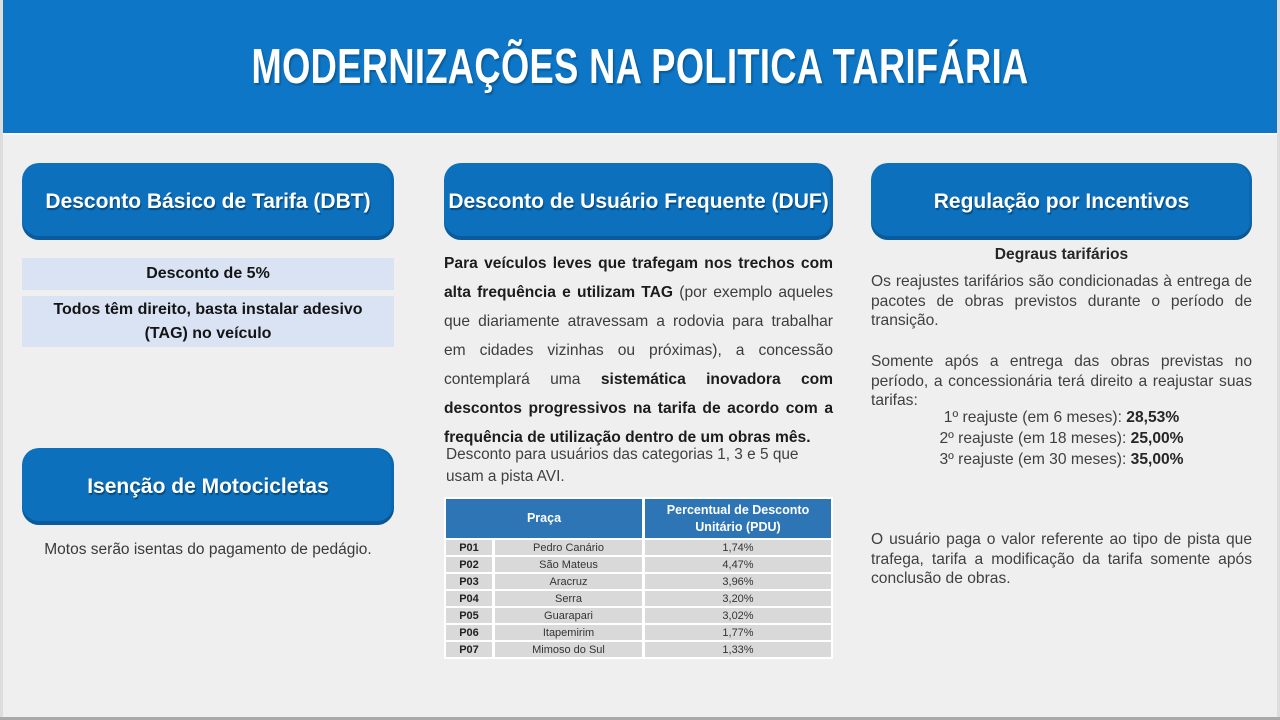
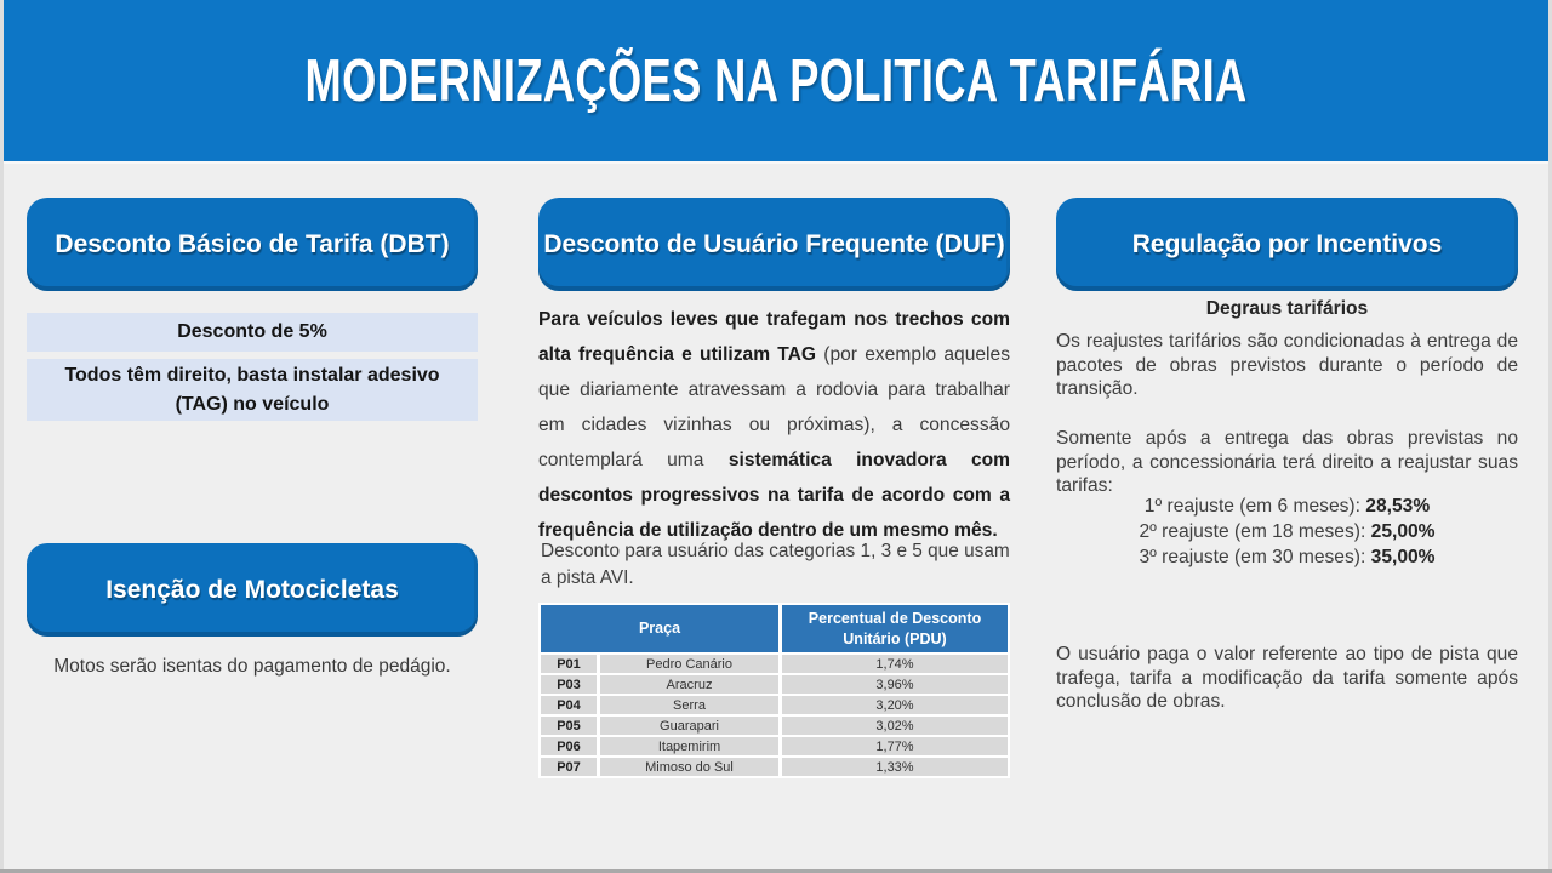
  MODERNIZAÇÕES NA POLITICA TARIFÁRIA
  Desconto Básico de Tarifa (DBT)
  Desconto de 5%
  Todos têm direito, basta instalar adesivo (TAG) no veículo
  Isenção de Motocicletas
  Motos serão isentas do pagamento de pedágio.
  Desconto de Usuário Frequente (DUF)
- Para veículos leves que trafegam nos trechos com alta frequência e utilizam TAG (por exemplo aqueles que diariamente atravessam a rodovia para trabalhar em cidades vizinhas ou próximas), a concessão contemplará uma sistemática inovadora com descontos progressivos na tarifa de acordo com a frequência de utilização dentro de um obras mês.
+ Para veículos leves que trafegam nos trechos com alta frequência e utilizam TAG (por exemplo aqueles que diariamente atravessam a rodovia para trabalhar em cidades vizinhas ou próximas), a concessão contemplará uma sistemática inovadora com descontos progressivos na tarifa de acordo com a frequência de utilização dentro de um mesmo mês.
- Desconto para usuários das categorias 1, 3 e 5 que usam a pista AVI.
+ Desconto para usuário das categorias 1, 3 e 5 que usam a pista AVI.
  Praça
  Percentual de Desconto Unitário (PDU)
  P01
  Pedro Canário
  1,74%
- P02
- São Mateus
- 4,47%
  P03
  Aracruz
  3,96%
  P04
  Serra
  3,20%
  P05
  Guarapari
  3,02%
  P06
  Itapemirim
  1,77%
  P07
  Mimoso do Sul
  1,33%
  Regulação por Incentivos
  Degraus tarifários
  Os reajustes tarifários são condicionadas à entrega de pacotes de obras previstos durante o período de transição.
  Somente após a entrega das obras previstas no período, a concessionária terá direito a reajustar suas tarifas:
  1º reajuste (em 6 meses): 28,53%
  2º reajuste (em 18 meses): 25,00%
  3º reajuste (em 30 meses): 35,00%
  O usuário paga o valor referente ao tipo de pista que trafega, tarifa a modificação da tarifa somente após conclusão de obras.
